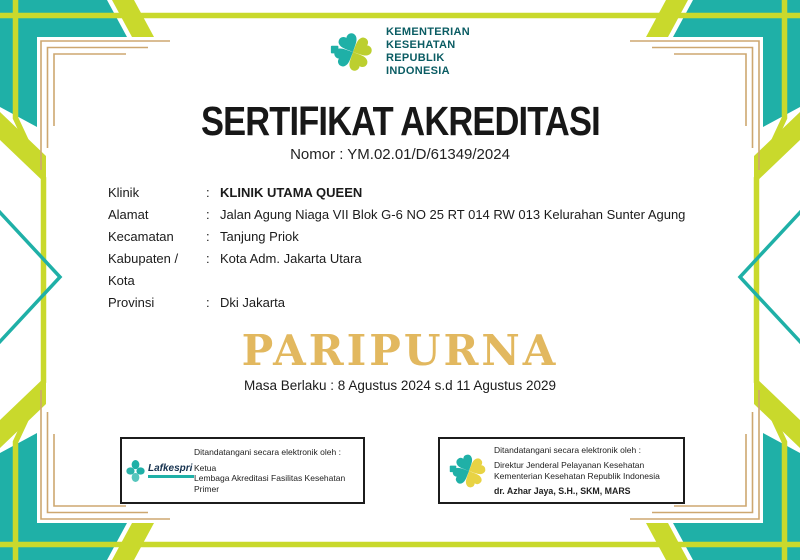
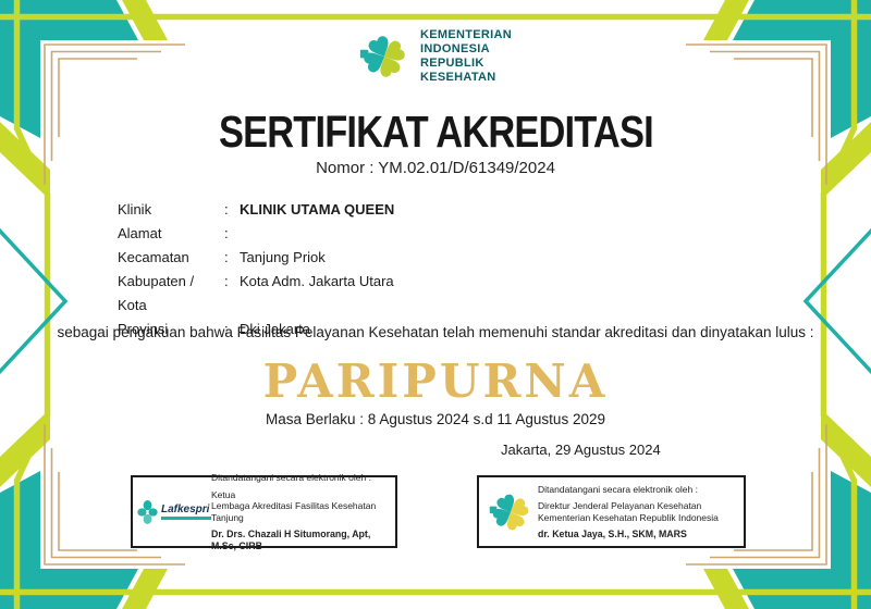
  KEMENTERIAN
- KESEHATAN
+ INDONESIA
  REPUBLIK
- INDONESIA
+ KESEHATAN
  SERTIFIKAT AKREDITASI
  Nomor : YM.02.01/D/61349/2024
  Klinik
  :
  KLINIK UTAMA QUEEN
  Alamat
  :
- Jalan Agung Niaga VII Blok G-6 NO 25 RT 014 RW 013 Kelurahan Sunter Agung
  Kecamatan
  :
  Tanjung Priok
  Kabupaten / Kota
  :
  Kota Adm. Jakarta Utara
  Provinsi
  :
  Dki Jakarta
+ sebagai pengakuan bahwa Fasilitas Pelayanan Kesehatan telah memenuhi standar akreditasi dan dinyatakan lulus :
  PARIPURNA
  Masa Berlaku : 8 Agustus 2024 s.d 11 Agustus 2029
+ Jakarta, 29 Agustus 2024
  Lafkespri
  Ditandatangani secara elektronik oleh :
  Ketua
- Lembaga Akreditasi Fasilitas Kesehatan Primer
+ Lembaga Akreditasi Fasilitas Kesehatan Tanjung
+ Dr. Drs. Chazali H Situmorang, Apt, M.Sc, CIRB
  Ditandatangani secara elektronik oleh :
  Direktur Jenderal Pelayanan Kesehatan
  Kementerian Kesehatan Republik Indonesia
- dr. Azhar Jaya, S.H., SKM, MARS
+ dr. Ketua Jaya, S.H., SKM, MARS
